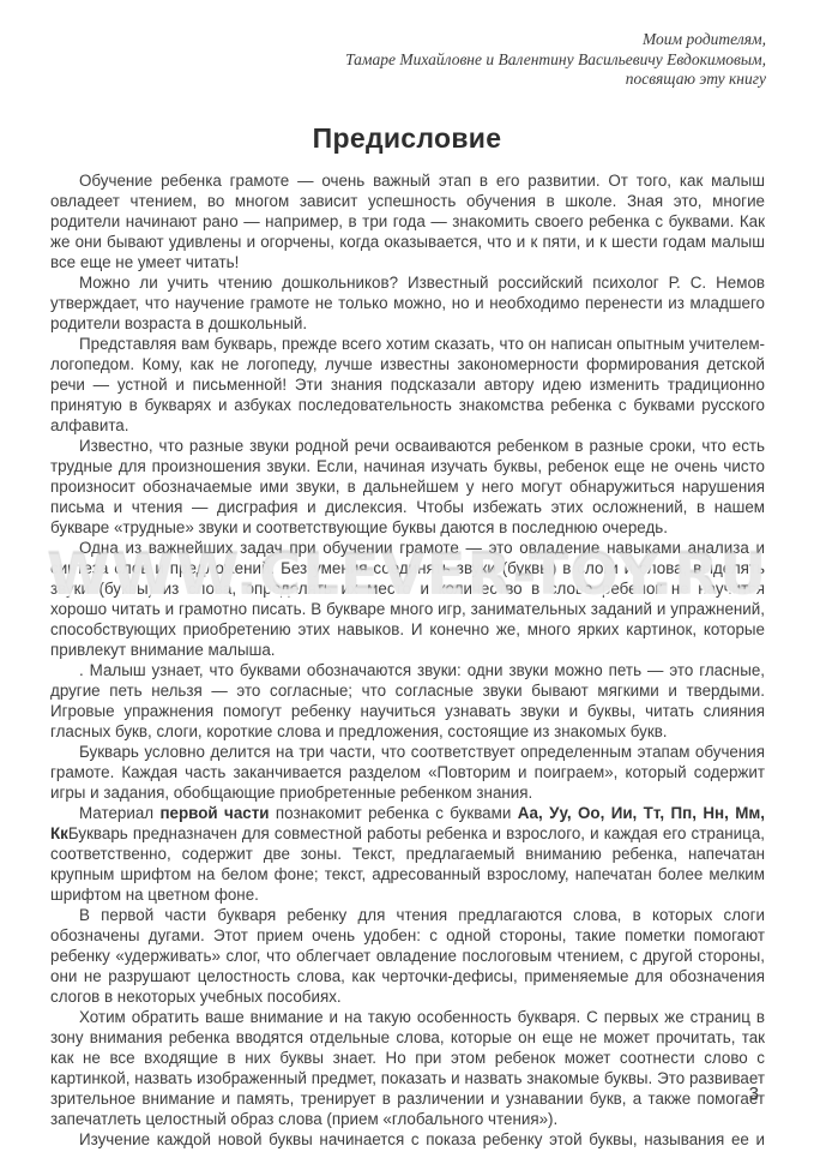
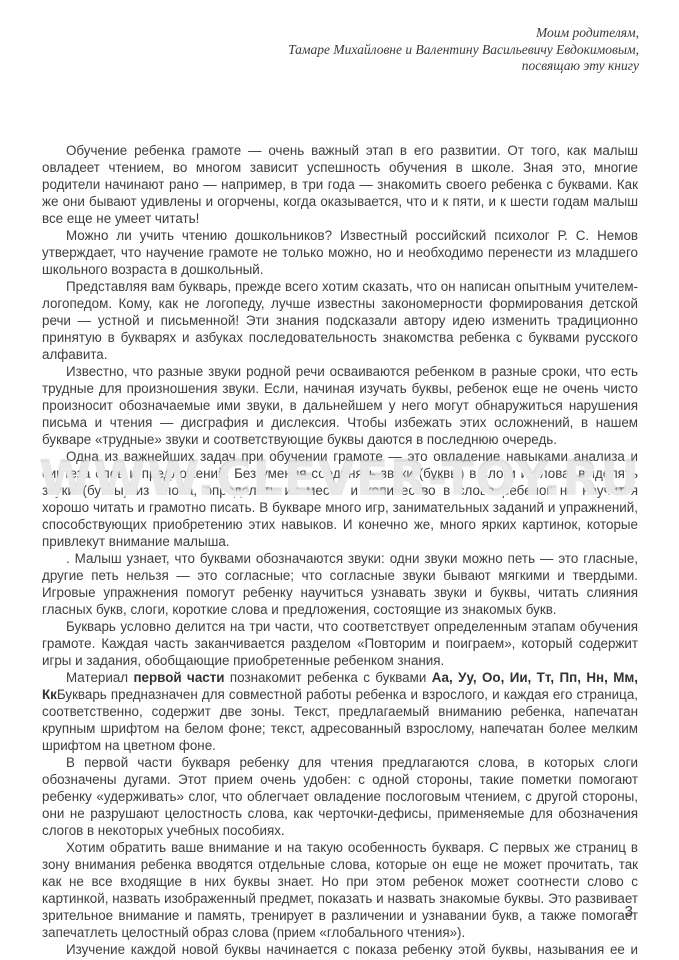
  Моим родителям,
  Тамаре Михайловне и Валентину Васильевичу Евдокимовым,
  посвящаю эту книгу
- Предисловие
  Обучение ребенка грамоте — очень важный этап в его развитии. От того, как малыш овладеет чтением, во многом зависит успешность обучения в школе. Зная это, многие родители начинают рано — например, в три года — знакомить своего ребенка с буквами. Как же они бывают удивлены и огорчены, когда оказывается, что и к пяти, и к шести годам малыш все еще не умеет читать!
- Можно ли учить чтению дошкольников? Известный российский психолог Р. С. Немов утверждает, что научение грамоте не только можно, но и необходимо перенести из младшего родители возраста в дошкольный.
+ Можно ли учить чтению дошкольников? Известный российский психолог Р. С. Немов утверждает, что научение грамоте не только можно, но и необходимо перенести из младшего школьного возраста в дошкольный.
  Представляя вам букварь, прежде всего хотим сказать, что он написан опытным учителем-логопедом. Кому, как не логопеду, лучше известны закономерности формирования детской речи — устной и письменной! Эти знания подсказали автору идею изменить традиционно принятую в букварях и азбуках последовательность знакомства ребенка с буквами русского алфавита.
  Известно, что разные звуки родной речи осваиваются ребенком в разные сроки, что есть трудные для произношения звуки. Если, начиная изучать буквы, ребенок еще не очень чисто произносит обозначаемые ими звуки, в дальнейшем у него могут обнаружиться нарушения письма и чтения — дисграфия и дислексия. Чтобы избежать этих осложнений, в нашем букваре «трудные» звуки и соответствующие буквы даются в последнюю очередь.
  Одна из важнейших задач при обучении грамоте — это овладение навыками анализа и синтеза слов и предложений. Без умения соединять звуки (буквы) в слоги и слова, выделять звуки (буквы) из слова, определять их место и количество в слове ребенок не научится хорошо читать и грамотно писать. В букваре много игр, занимательных заданий и упражнений, способствующих приобретению этих навыков. И конечно же, много ярких картинок, которые привлекут внимание малыша.
  . Малыш узнает, что буквами обозначаются звуки: одни звуки можно петь — это гласные, другие петь нельзя — это согласные; что согласные звуки бывают мягкими и твердыми. Игровые упражнения помогут ребенку научиться узнавать звуки и буквы, читать слияния гласных букв, слоги, короткие слова и предложения, состоящие из знакомых букв.
  Букварь условно делится на три части, что соответствует определенным этапам обучения грамоте. Каждая часть заканчивается разделом «Повторим и поиграем», который содержит игры и задания, обобщающие приобретенные ребенком знания.
  Материал первой части познакомит ребенка с буквами Аа, Уу, Оо, Ии, Тт, Пп, Нн, Мм, КкБукварь предназначен для совместной работы ребенка и взрослого, и каждая его страница, соответственно, содержит две зоны. Текст, предлагаемый вниманию ребенка, напечатан крупным шрифтом на белом фоне; текст, адресованный взрослому, напечатан более мелким шрифтом на цветном фоне.
  В первой части букваря ребенку для чтения предлагаются слова, в которых слоги обозначены дугами. Этот прием очень удобен: с одной стороны, такие пометки помогают ребенку «удерживать» слог, что облегчает овладение послоговым чтением, с другой стороны, они не разрушают целостность слова, как черточки-дефисы, применяемые для обозначения слогов в некоторых учебных пособиях.
  Хотим обратить ваше внимание и на такую особенность букваря. С первых же страниц в зону внимания ребенка вводятся отдельные слова, которые он еще не может прочитать, так как не все входящие в них буквы знает. Но при этом ребенок может соотнести слово с картинкой, назвать изображенный предмет, показать и назвать знакомые буквы. Это развивает зрительное внимание и память, тренирует в различении и узнавании букв, а также помогает запечатлеть целостный образ слова (прием «глобального чтения»).
  WWW.CLEVER-TOY.RU
  3
